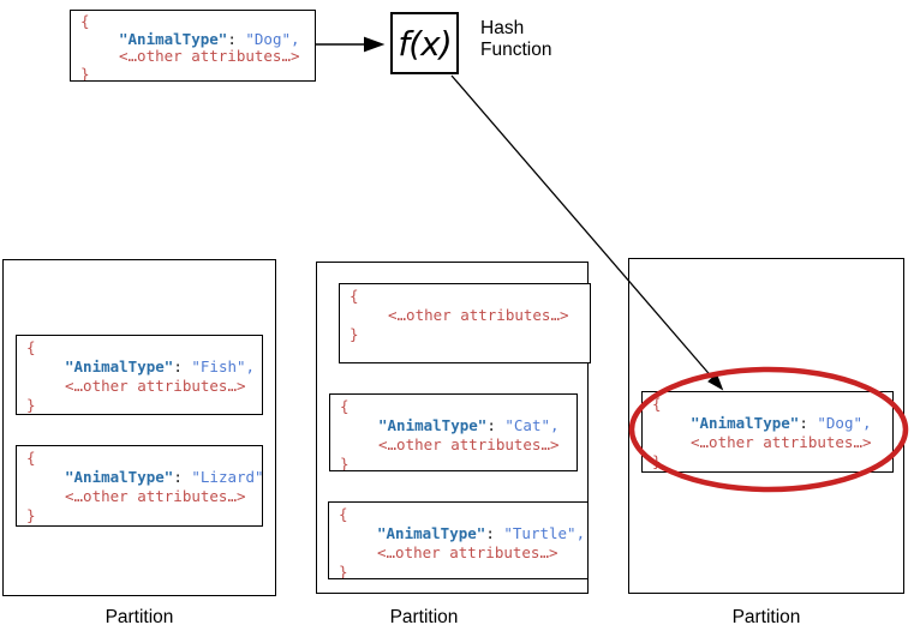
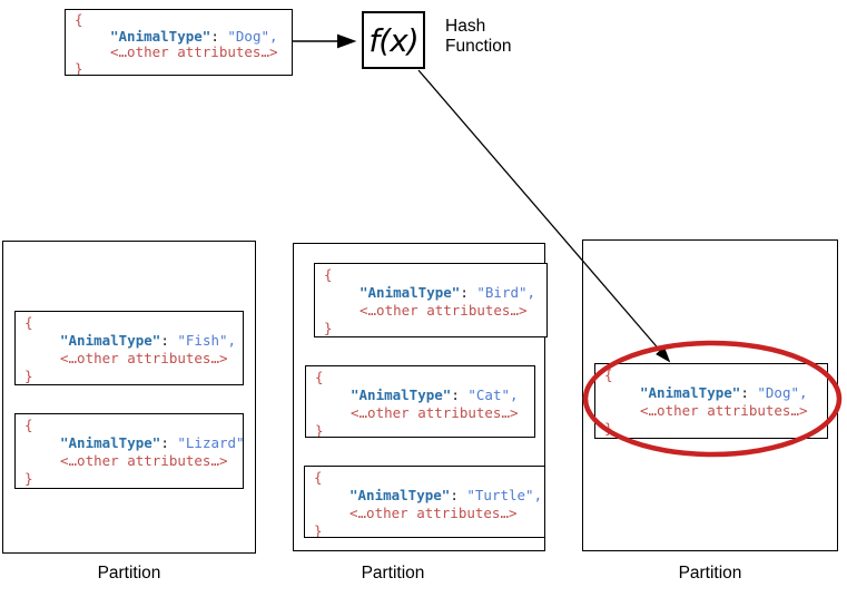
  {
  "AnimalType": "Dog",
  <…other attributes…>
  }
  f(x)
  Hash
  Function
  {
  "AnimalType": "Fish",
  <…other attributes…>
  }
  {
  "AnimalType": "Lizard"
  <…other attributes…>
  }
  {
+ "AnimalType": "Bird",
  <…other attributes…>
  }
  {
  "AnimalType": "Cat",
  <…other attributes…>
  }
  {
  "AnimalType": "Turtle",
  <…other attributes…>
  }
  {
  "AnimalType": "Dog",
  <…other attributes…>
  Partition
  Partition
  Partition
